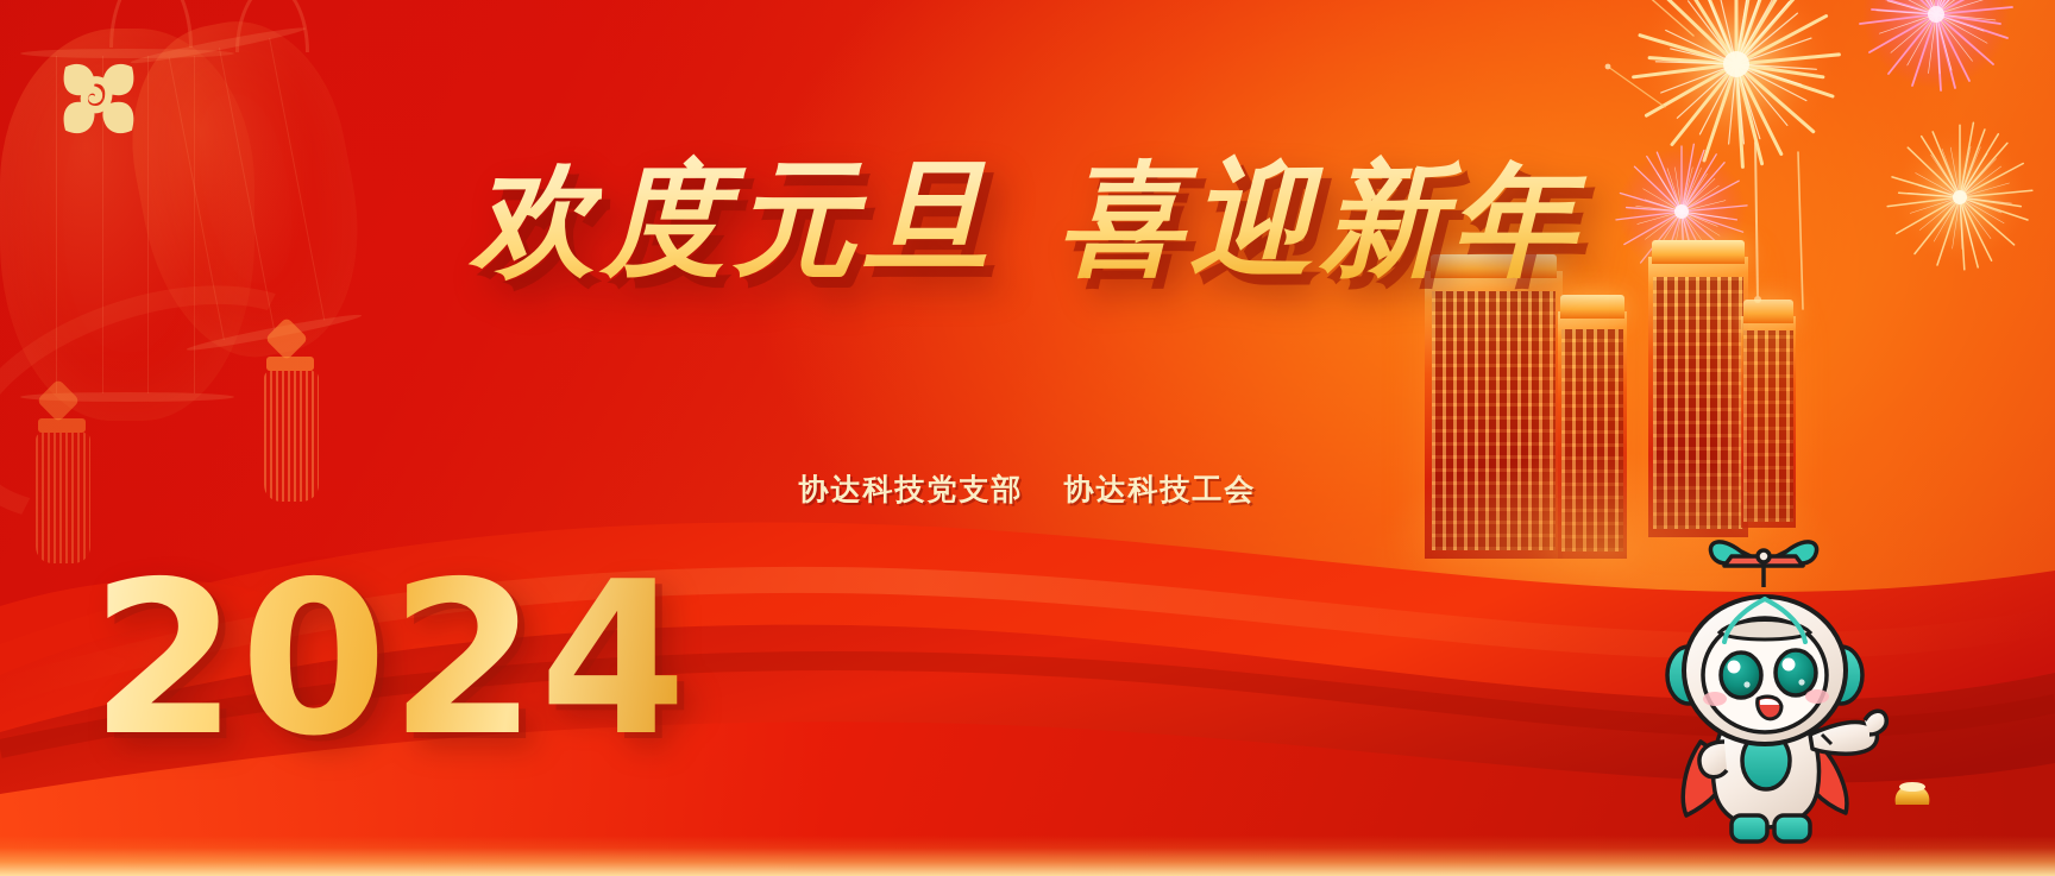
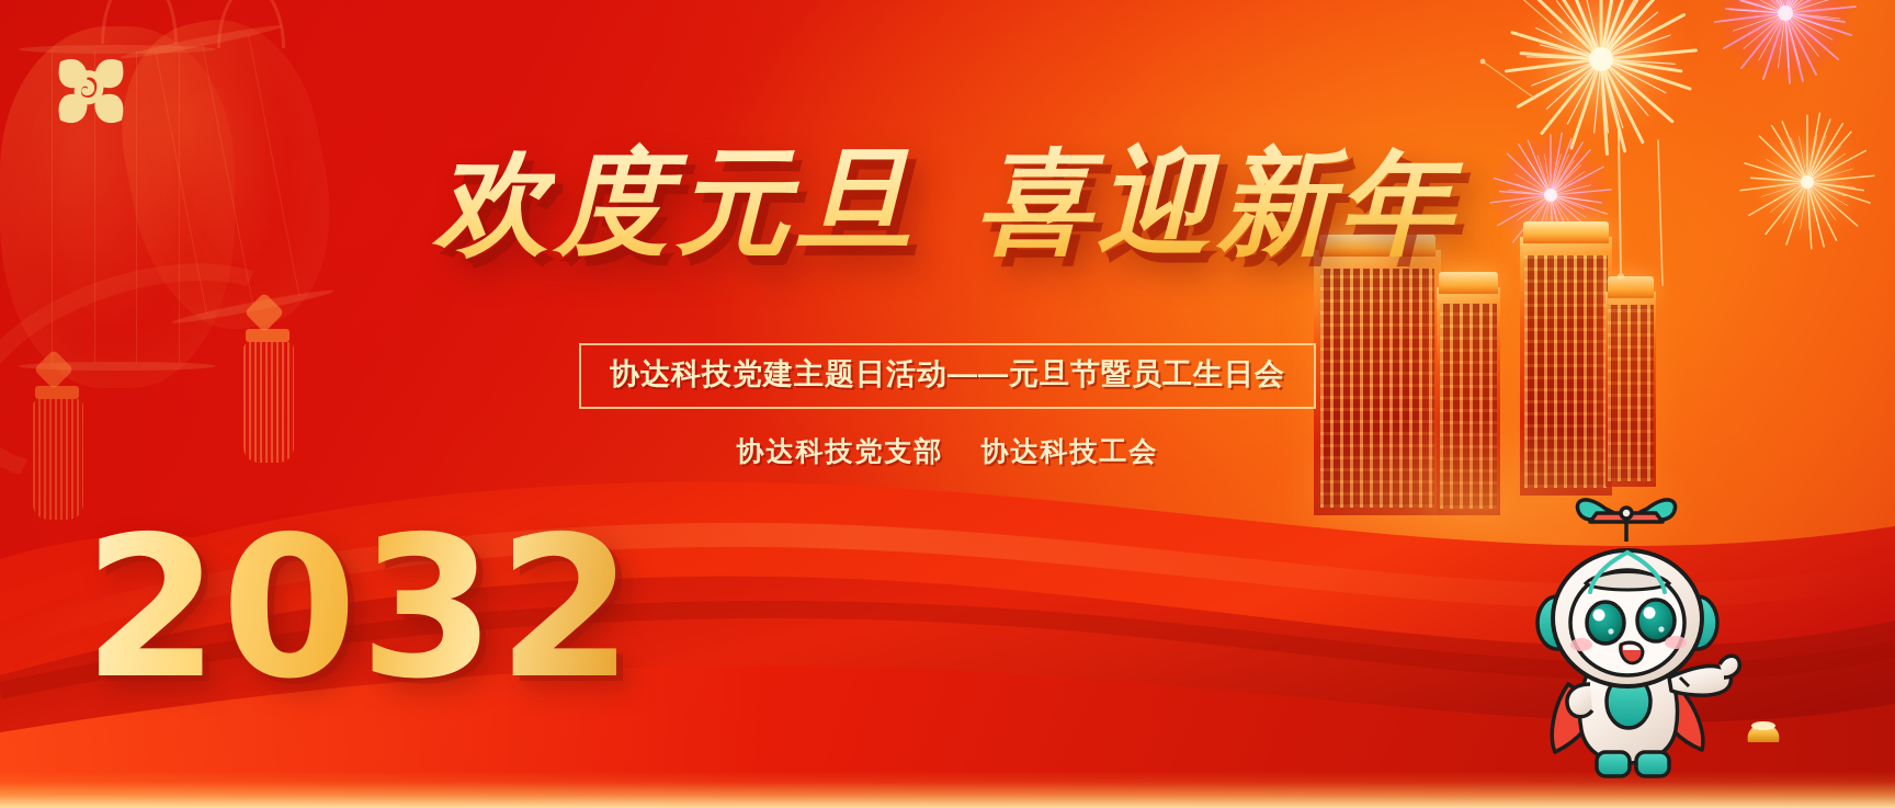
  欢度元旦 喜迎新年
+ 协达科技党建主题日活动——元旦节暨员工生日会
  协达科技党支部 协达科技工会
- 2024
+ 2032
